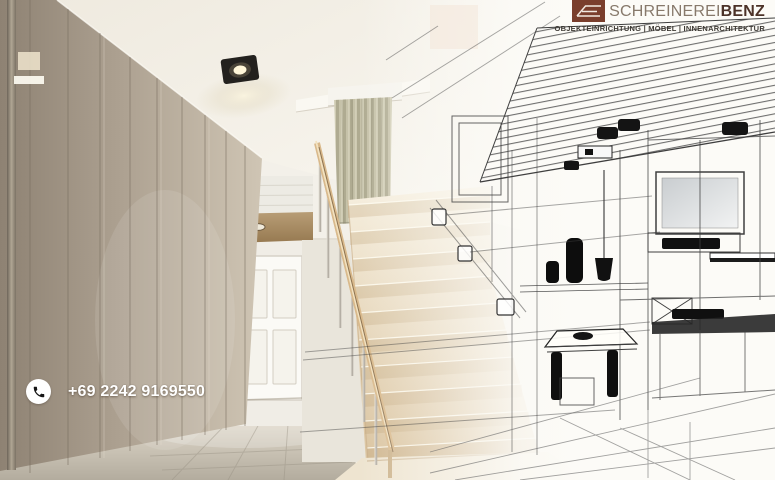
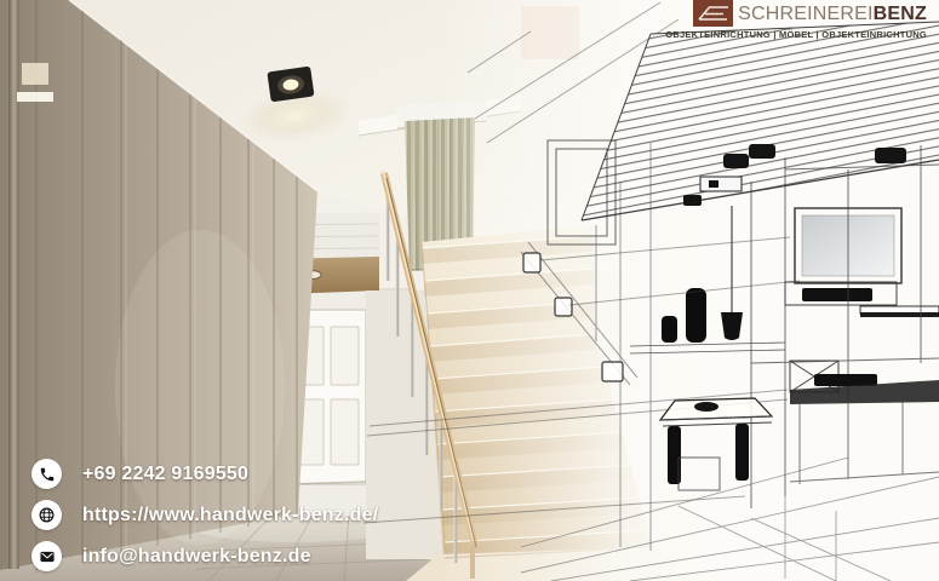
  SCHREINEREIBENZ
- OBJEKTEINRICHTUNG | MÖBEL | INNENARCHITEKTUR
+ OBJEKTEINRICHTUNG | MÖBEL | OBJEKTEINRICHTUNG
  +69 2242 9169550
+ https://www.handwerk-benz.de/
+ info@handwerk-benz.de
